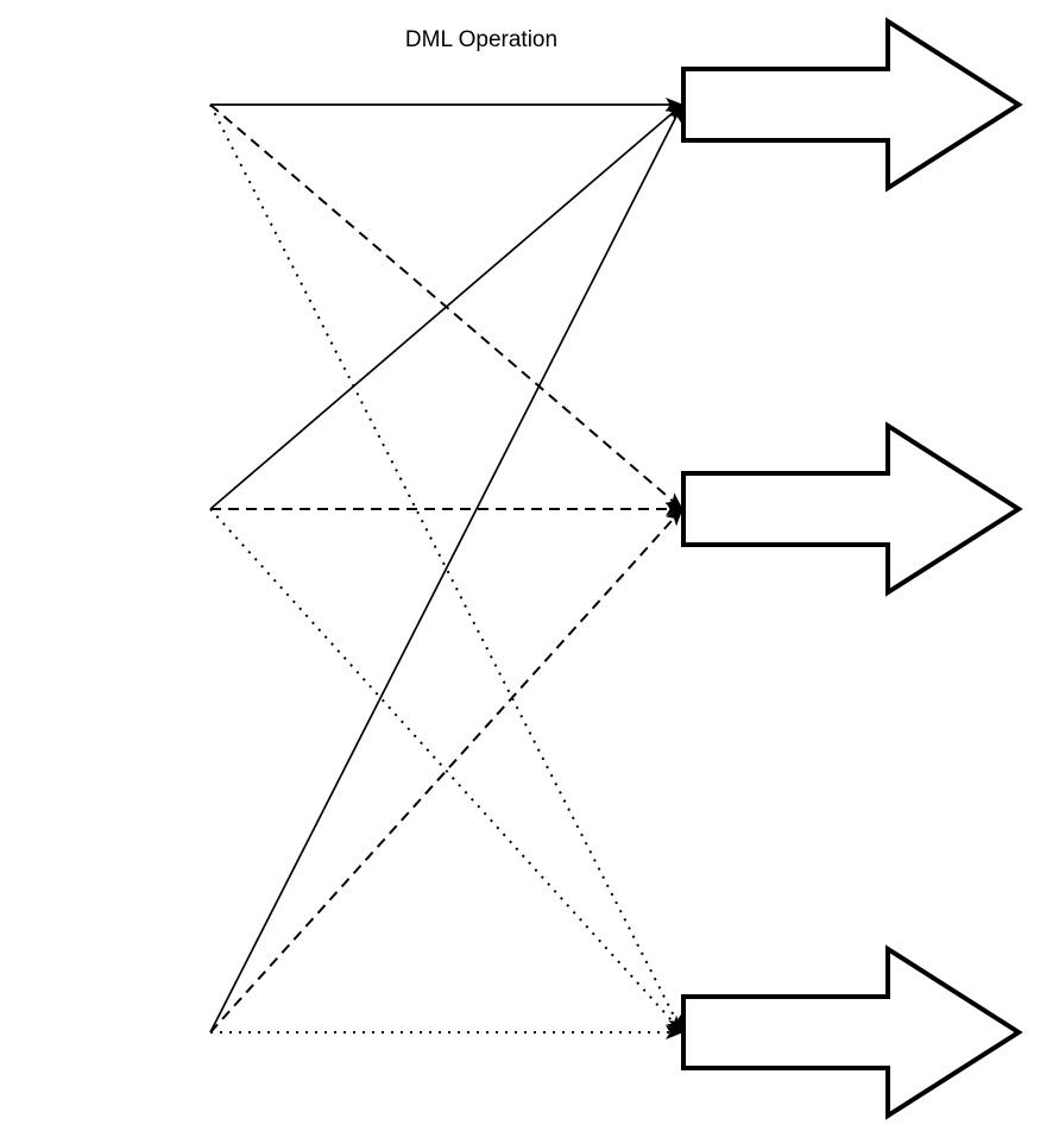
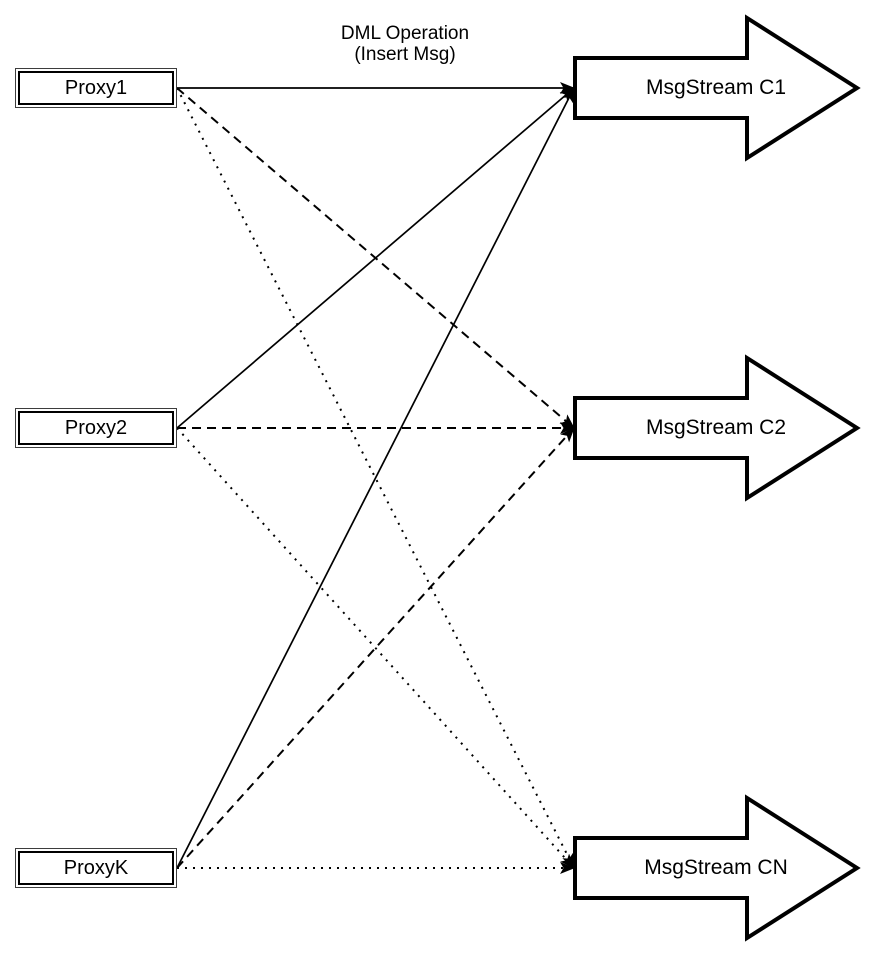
  DML Operation
+ (Insert Msg)
+ Proxy1
+ Proxy2
+ ProxyK
+ MsgStream C1
+ MsgStream C2
+ MsgStream CN
